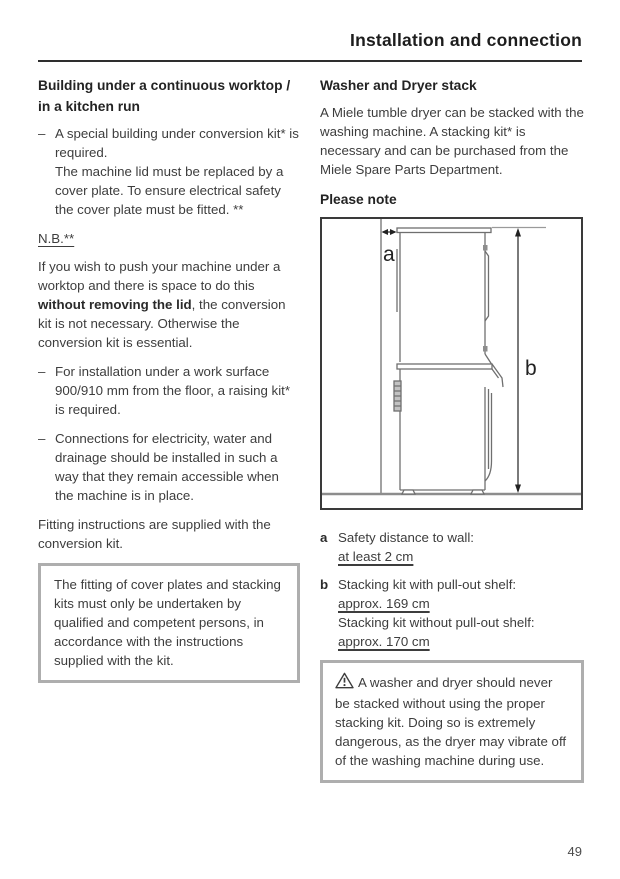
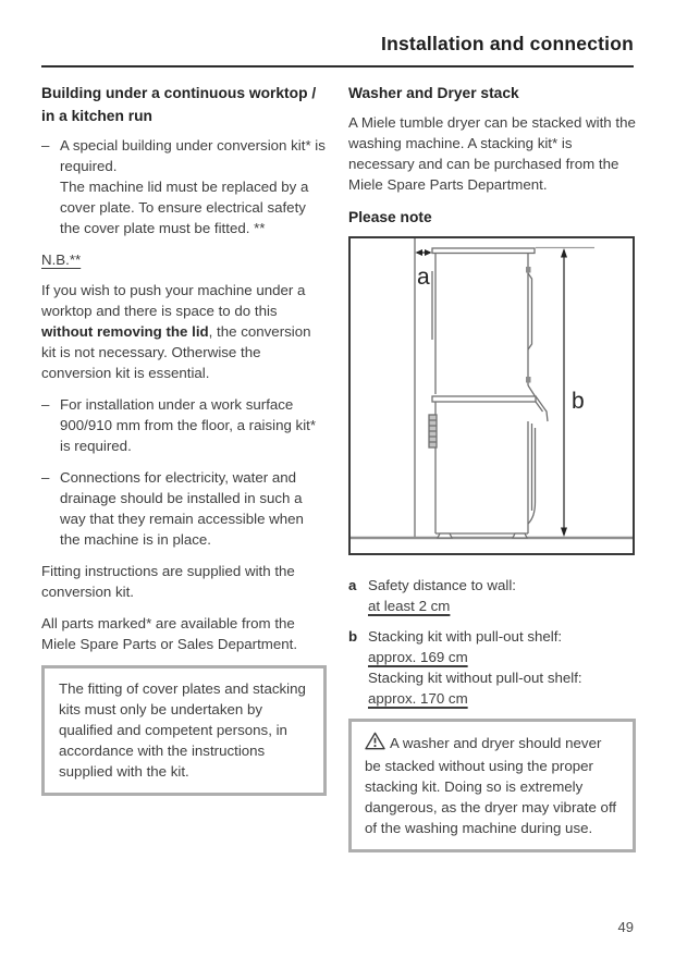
  Installation and connection
  Building under a continuous worktop / in a kitchen run
  –
  A special building under conversion kit* is required.
  The machine lid must be replaced by a cover plate. To ensure electrical safety the cover plate must be fitted. **
  N.B.**
  If you wish to push your machine under a worktop and there is space to do this without removing the lid, the conversion kit is not necessary. Otherwise the conversion kit is essential.
  –
  For installation under a work surface 900/910 mm from the floor, a raising kit* is required.
  –
  Connections for electricity, water and drainage should be installed in such a way that they remain accessible when the machine is in place.
  Fitting instructions are supplied with the conversion kit.
+ All parts marked* are available from the Miele Spare Parts or Sales Department.
  The fitting of cover plates and stacking kits must only be undertaken by qualified and competent persons, in accordance with the instructions supplied with the kit.
  Washer and Dryer stack
  A Miele tumble dryer can be stacked with the washing machine. A stacking kit* is necessary and can be purchased from the Miele Spare Parts Department.
  Please note
  a
  b
  a
  Safety distance to wall:
  at least 2 cm
  b
  Stacking kit with pull-out shelf:
  approx. 169 cm
  Stacking kit without pull-out shelf:
  approx. 170 cm
  A washer and dryer should never be stacked without using the proper stacking kit. Doing so is extremely dangerous, as the dryer may vibrate off of the washing machine during use.
  49
